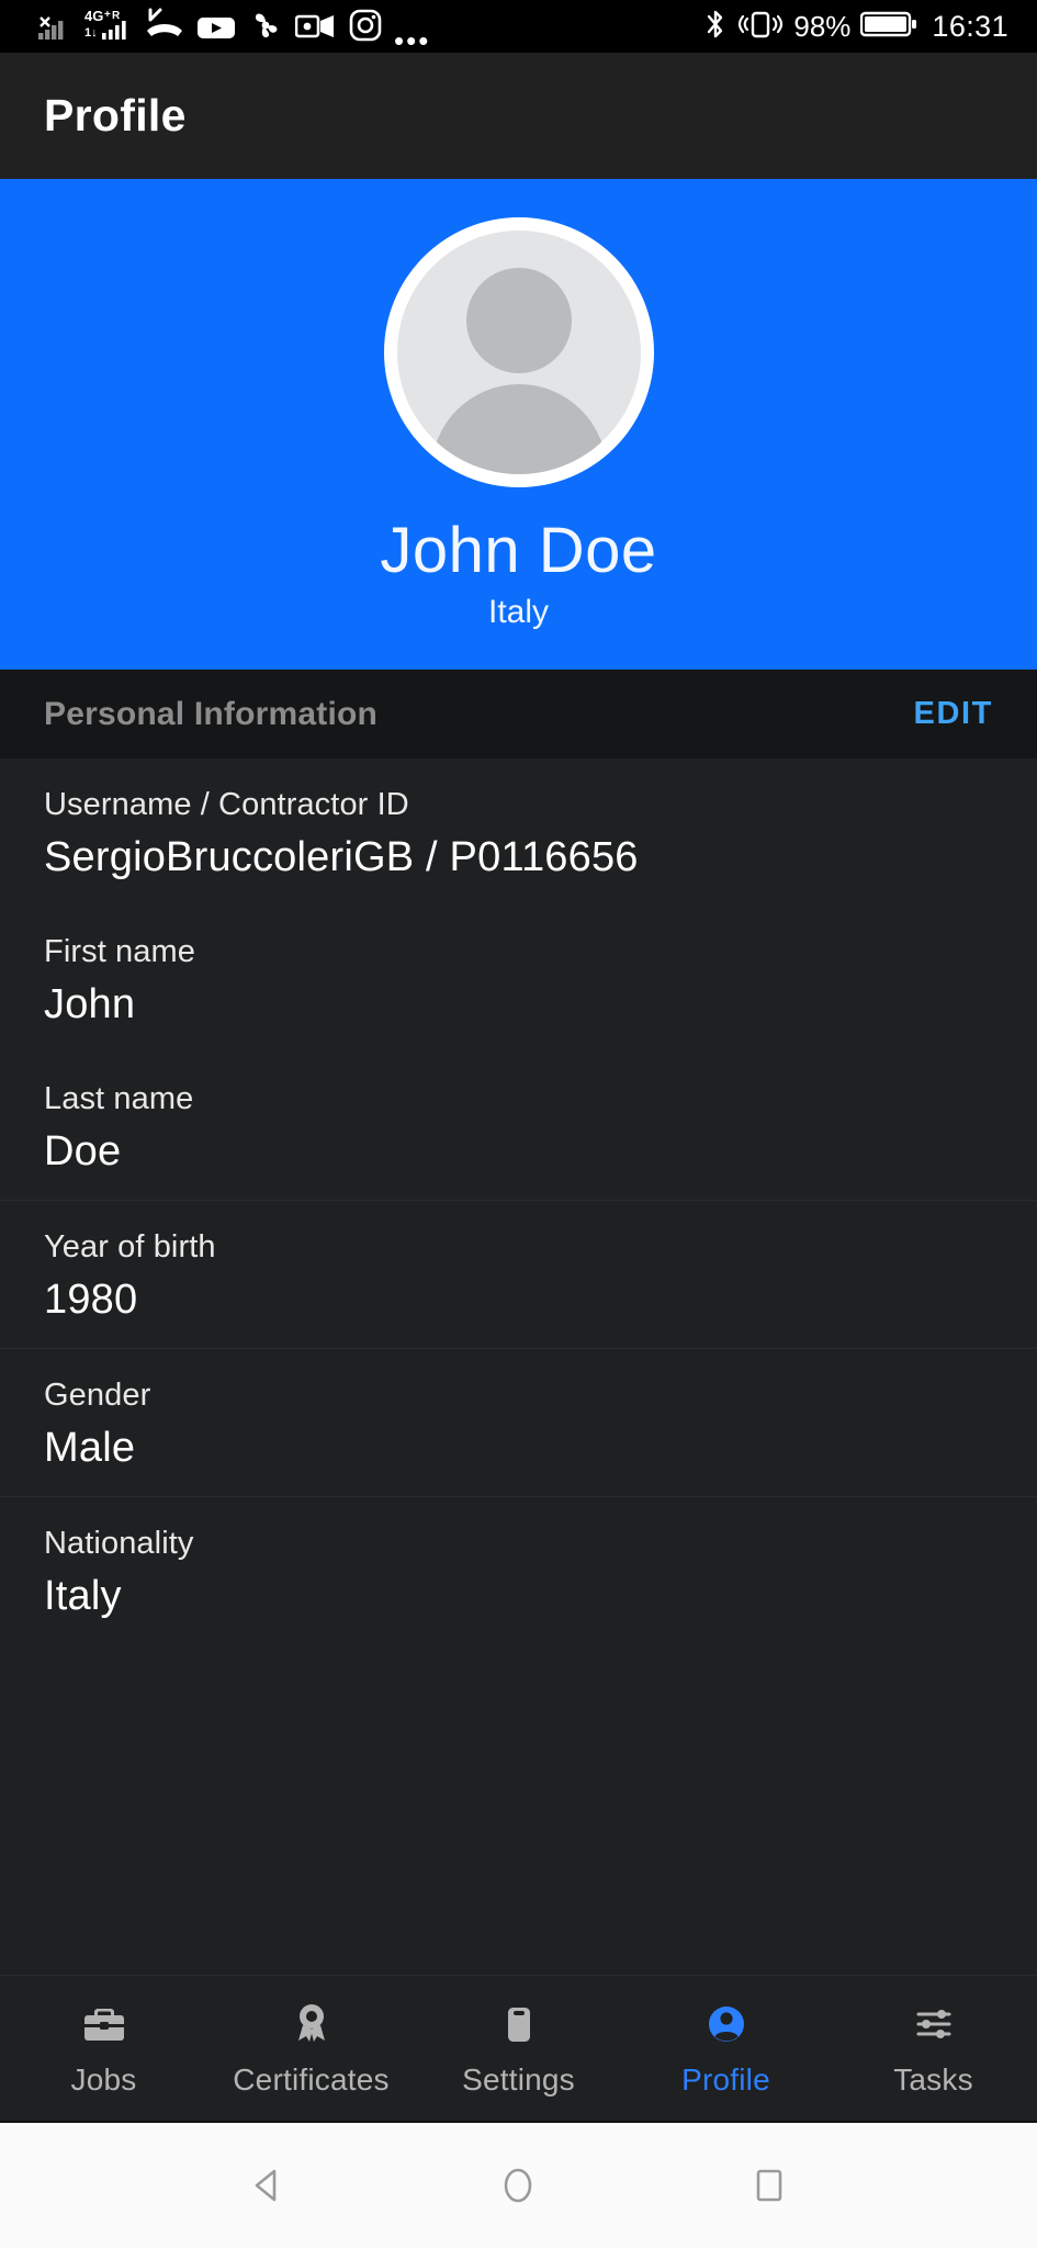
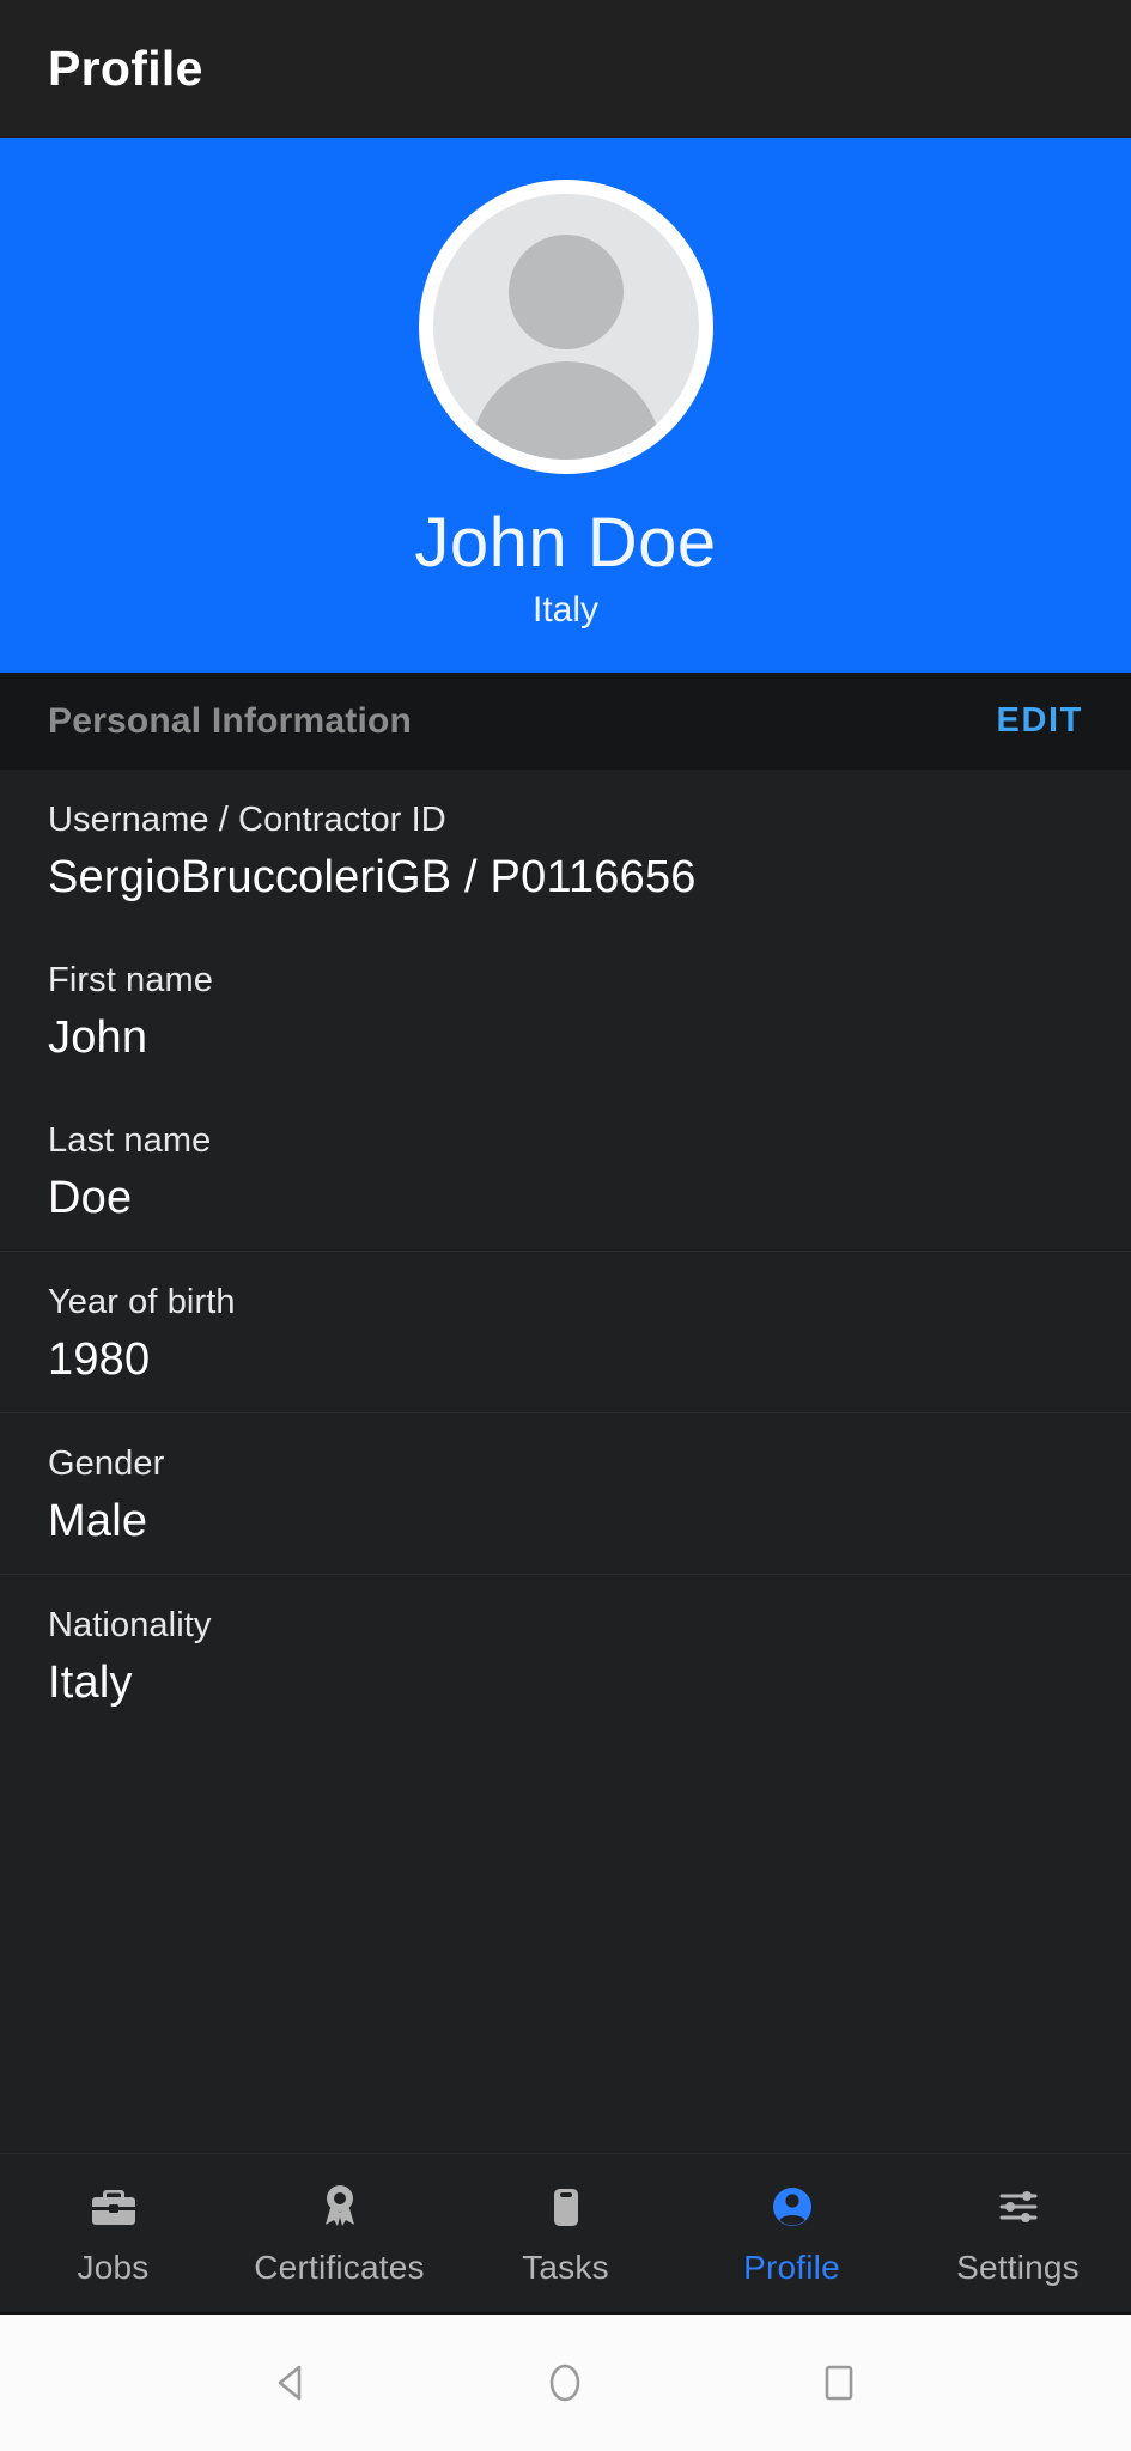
- 4G
- +
- R
- 1↓
- •••
- 98%
- 16:31
  Profile
  John Doe
  Italy
  Personal Information
  EDIT
  Username / Contractor ID
  SergioBruccoleriGB / P0116656
  First name
  John
  Last name
  Doe
  Year of birth
  1980
  Gender
  Male
  Nationality
  Italy
  Jobs
  Certificates
- Settings
+ Tasks
  Profile
- Tasks
+ Settings
